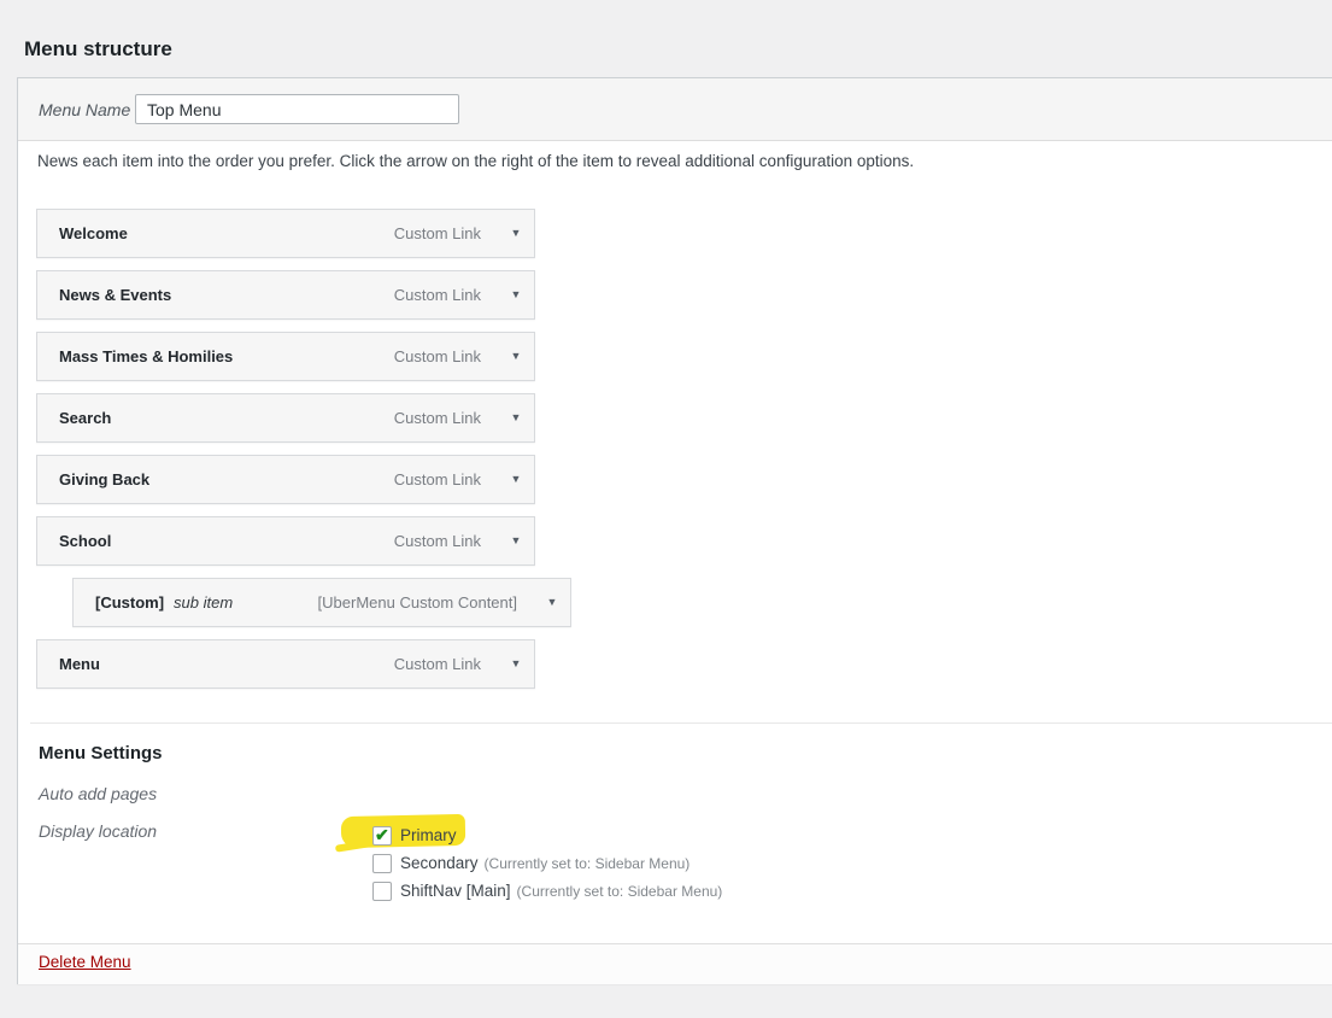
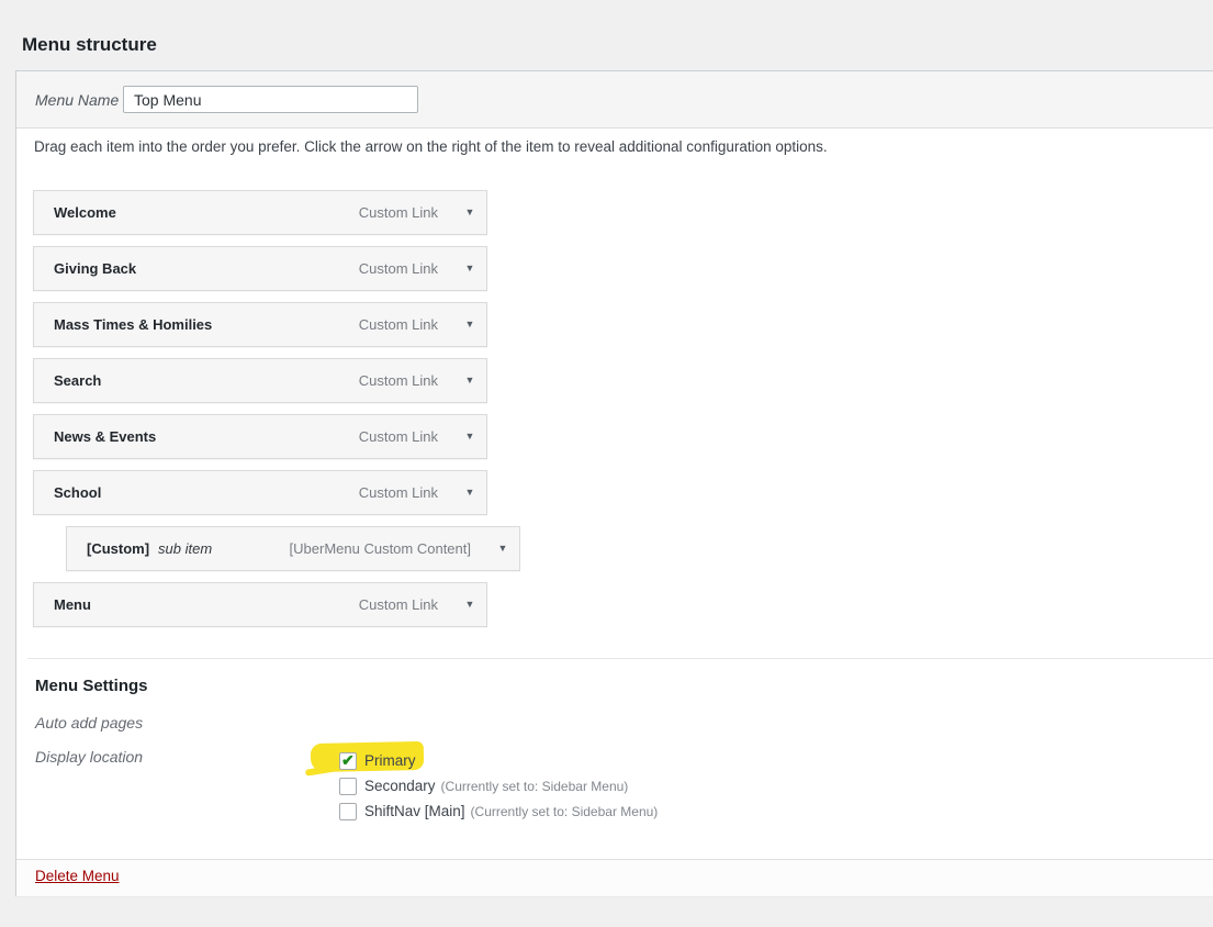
  Menu structure
  Menu Name
  Top Menu
- News each item into the order you prefer. Click the arrow on the right of the item to reveal additional configuration options.
+ Drag each item into the order you prefer. Click the arrow on the right of the item to reveal additional configuration options.
  Welcome
  Custom Link
  ▼
- News & Events
+ Giving Back
  Custom Link
  ▼
  Mass Times & Homilies
  Custom Link
  ▼
  Search
  Custom Link
  ▼
- Giving Back
+ News & Events
  Custom Link
  ▼
  School
  Custom Link
  ▼
  [Custom]
  sub item
  [UberMenu Custom Content]
  ▼
  Menu
  Custom Link
  ▼
  Menu Settings
  Auto add pages
  Display location
  ✔
  Primary
  Secondary
  (Currently set to: Sidebar Menu)
  ShiftNav [Main]
  (Currently set to: Sidebar Menu)
  Delete Menu
